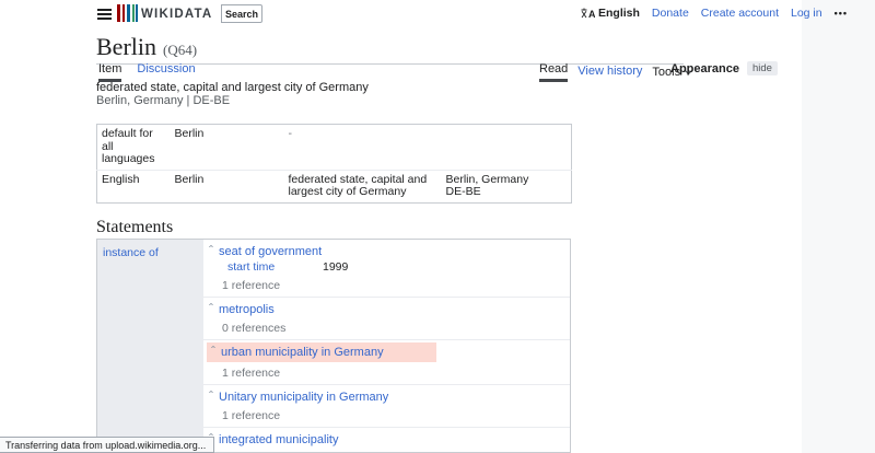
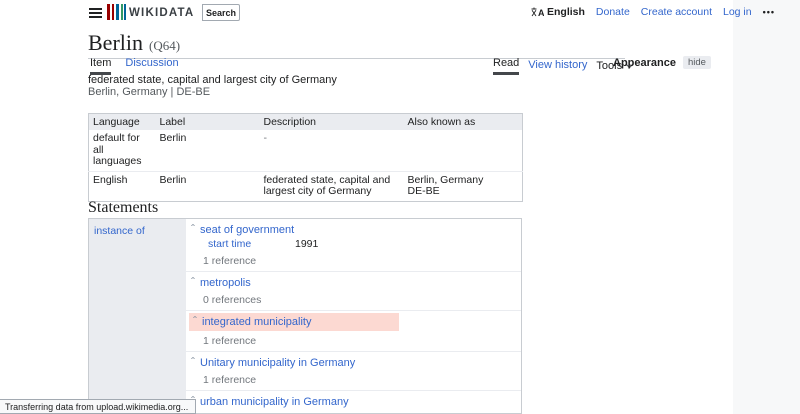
  WIKIDATA
  Search
  A
  English
  Donate
  Create account
  Log in
  •••
  Berlin (Q64)
  Item
  Discussion
  Read
  View history
  Tools
  Appearance
  hide
  federated state, capital and largest city of Germany
  Berlin, Germany | DE-BE
+ Language	Label	Description	Also known as
  default for all languages	Berlin	-
  English	Berlin	federated state, capital and largest city of Germany	Berlin, Germany DE-BE
  Statements
  instance of
  ˆ
  seat of government
- start time 1999
+ start time 1991
  1 reference
  ˆ
  metropolis
  0 references
  ˆ
- urban municipality in Germany
+ integrated municipality
  1 reference
  ˆ
  Unitary municipality in Germany
  1 reference
- integrated municipality
+ urban municipality in Germany
  Transferring data from upload.wikimedia.org...
